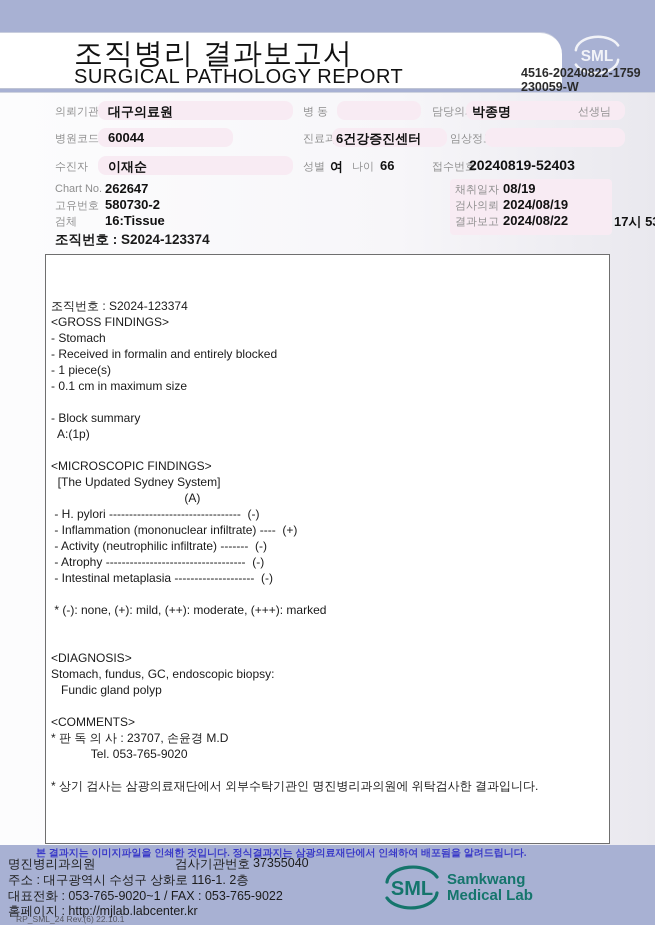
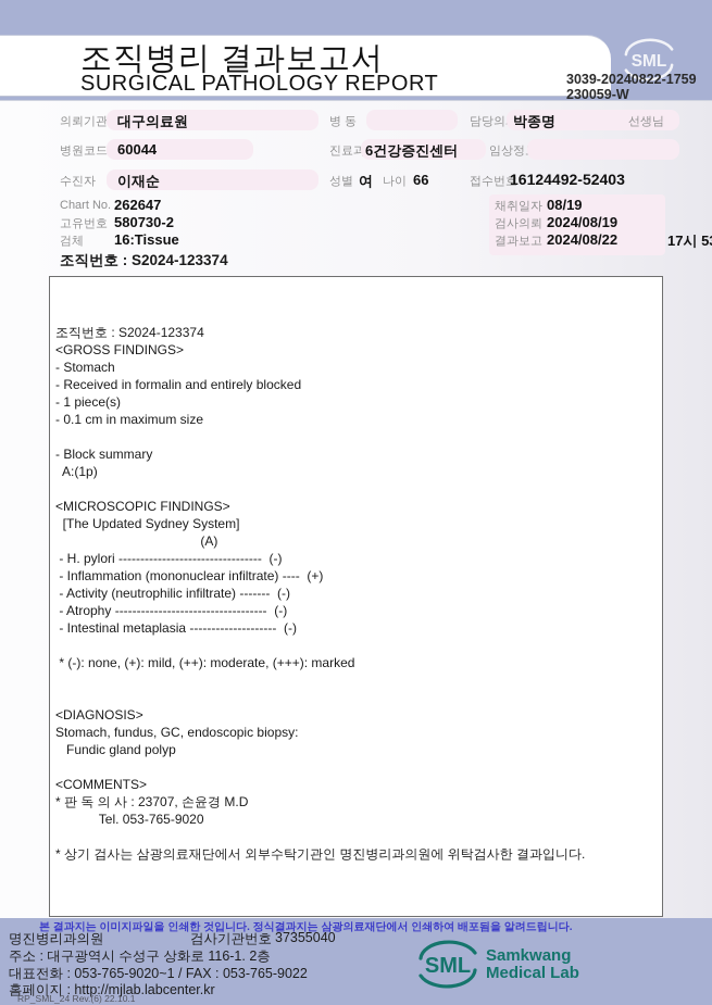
  조직병리 결과보고서
  SURGICAL PATHOLOGY REPORT
  SML
- 4516-20240822-1759
+ 3039-20240822-1759
  230059-W
  의뢰기관
  대구의료원
  병 동
  담당의
  박종명
  선생님
  병원코드
  60044
  진료과
  6건강증진센터
  임상정
  수진자
  이재순
  성별
  여
  나이
  66
  접수번호
- 20240819-52403
+ 16124492-52403
  Chart No.
  262647
  고유번호
  580730-2
  검체
  16:Tissue
  채취일자
  08/19
  검사의뢰
  2024/08/19
  결과보고
  2024/08/22
  조직번호 : S2024-123374
  조직번호 : S2024-123374
  <GROSS FINDINGS>
  - Stomach
  - Received in formalin and entirely blocked
  - 1 piece(s)
  - 0.1 cm in maximum size
  - Block summary
  A:(1p)
  <MICROSCOPIC FINDINGS>
  [The Updated Sydney System]
  (A)
  - H. pylori --------------------------------- (-)
  - Inflammation (mononuclear infiltrate) ---- (+)
  - Activity (neutrophilic infiltrate) ------- (-)
  - Atrophy ----------------------------------- (-)
  - Intestinal metaplasia -------------------- (-)
  * (-): none, (+): mild, (++): moderate, (+++): marked
  <DIAGNOSIS>
  Stomach, fundus, GC, endoscopic biopsy:
  Fundic gland polyp
  <COMMENTS>
  * 판 독 의 사 : 23707, 손윤경 M.D
  Tel. 053-765-9020
  * 상기 검사는 삼광의료재단에서 외부수탁기관인 명진병리과의원에 위탁검사한 결과입니다.
  본 결과지는 이미지파일을 인쇄한 것입니다. 정식결과지는 삼광의료재단에서 인쇄하여 배포됨을 알려드립니다.
  명진병리과의원
  검사기관번호
  37355040
  주소 : 대구광역시 수성구 상화로 116-1. 2층
  대표전화 : 053-765-9020~1 / FAX : 053-765-9022
  홈페이지 : http://mjlab.labcenter.kr
  RP_SML_24 Rev.(6) 22.10.1
  SML
  Samkwang
  Medical Lab
